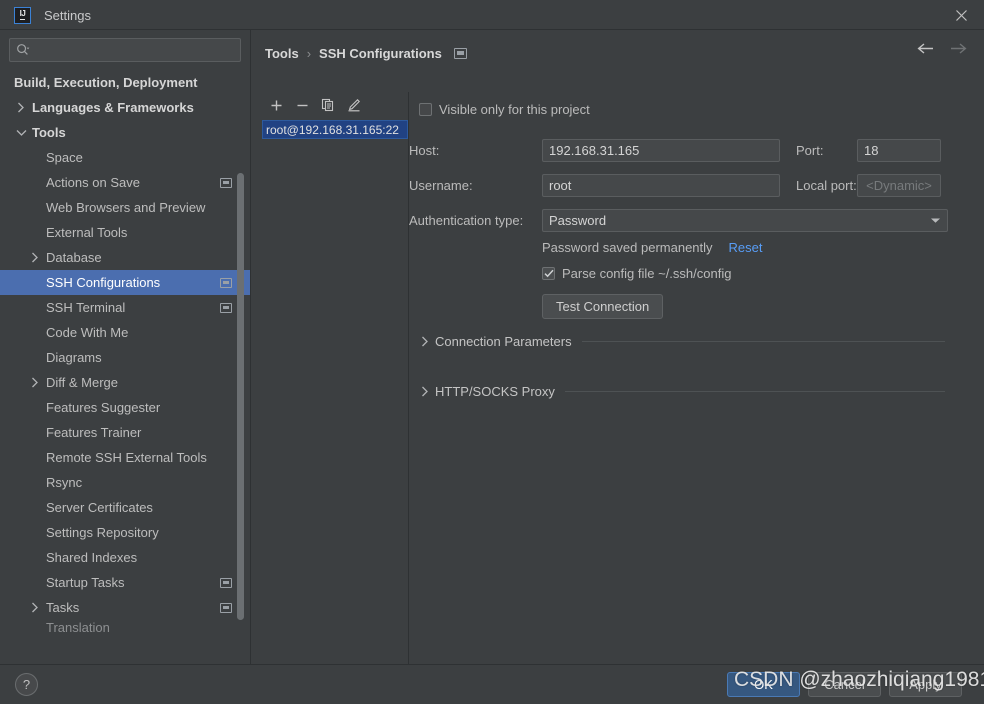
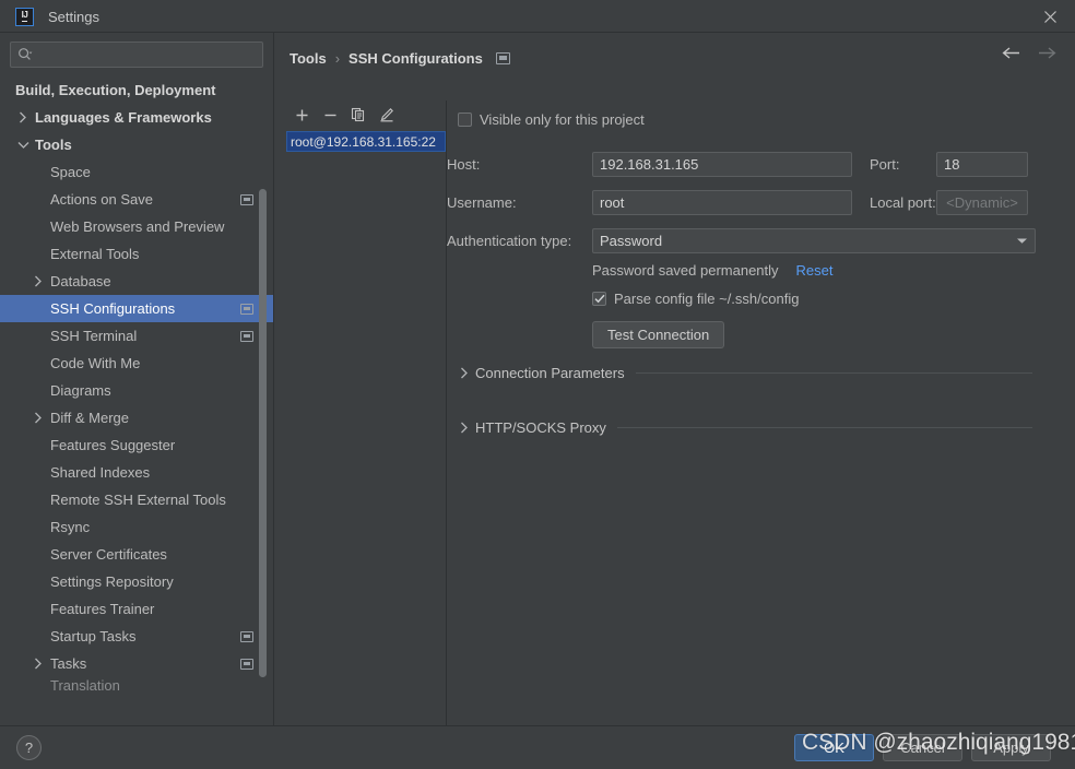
  IJ
  Settings
  Build, Execution, Deployment
  Languages & Frameworks
  Tools
  Space
  Actions on Save
  Web Browsers and Preview
  External Tools
  Database
  SSH Configurations
  SSH Terminal
  Code With Me
  Diagrams
  Diff & Merge
  Features Suggester
- Features Trainer
+ Shared Indexes
  Remote SSH External Tools
  Rsync
  Server Certificates
  Settings Repository
- Shared Indexes
+ Features Trainer
  Startup Tasks
  Tasks
  Translation
  Tools
  ›
  SSH Configurations
  root@192.168.31.165:22
  Visible only for this project
  Host:
  192.168.31.165
  Port:
  18
  Username:
  root
  Local port:
  <Dynamic>
  Authentication type:
  Password
  Password saved permanently
  Reset
  Parse config file ~/.ssh/config
  Test Connection
  Connection Parameters
  HTTP/SOCKS Proxy
  ?
  OK
  Cancel
  Apply
  CSDN @zhaozhiqiang198
